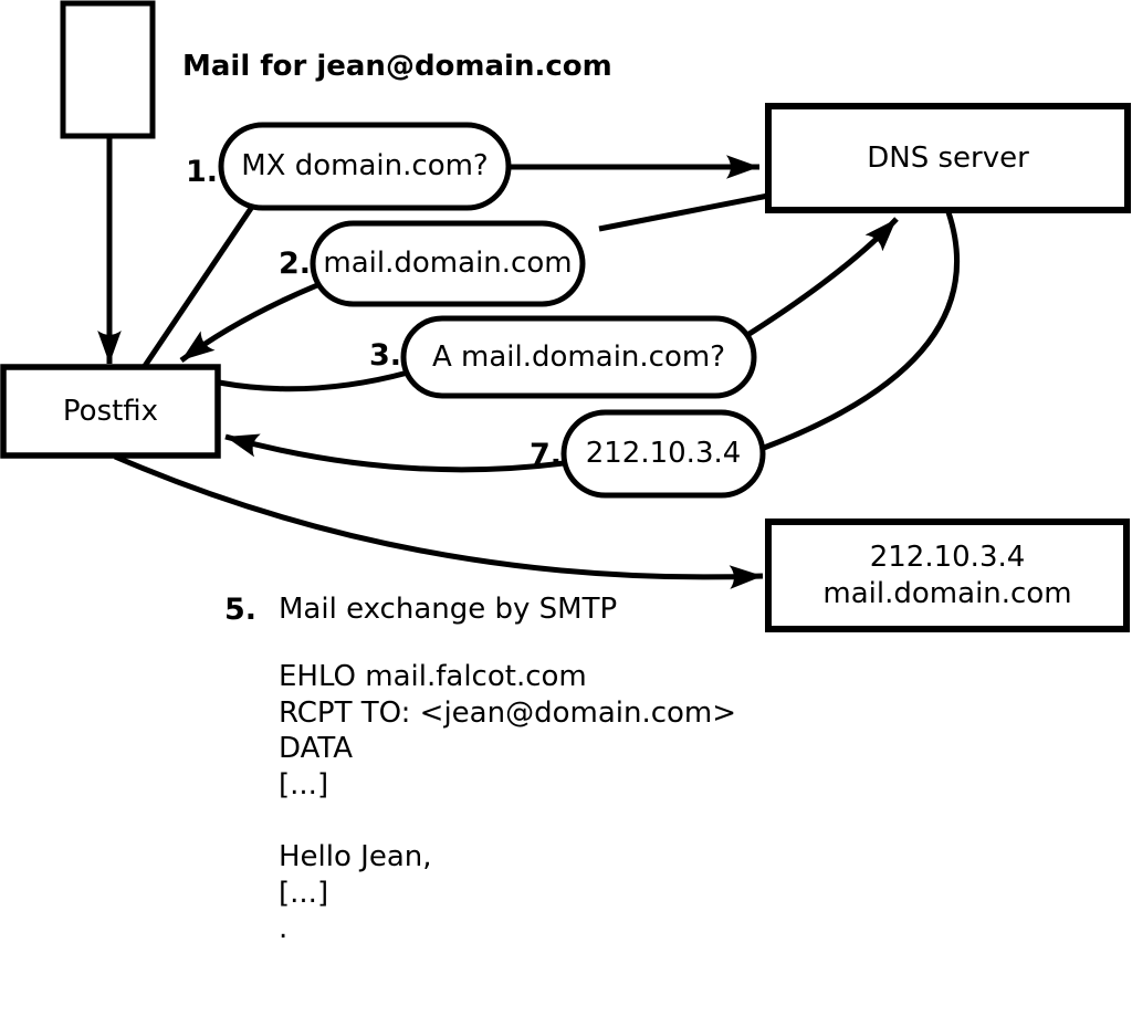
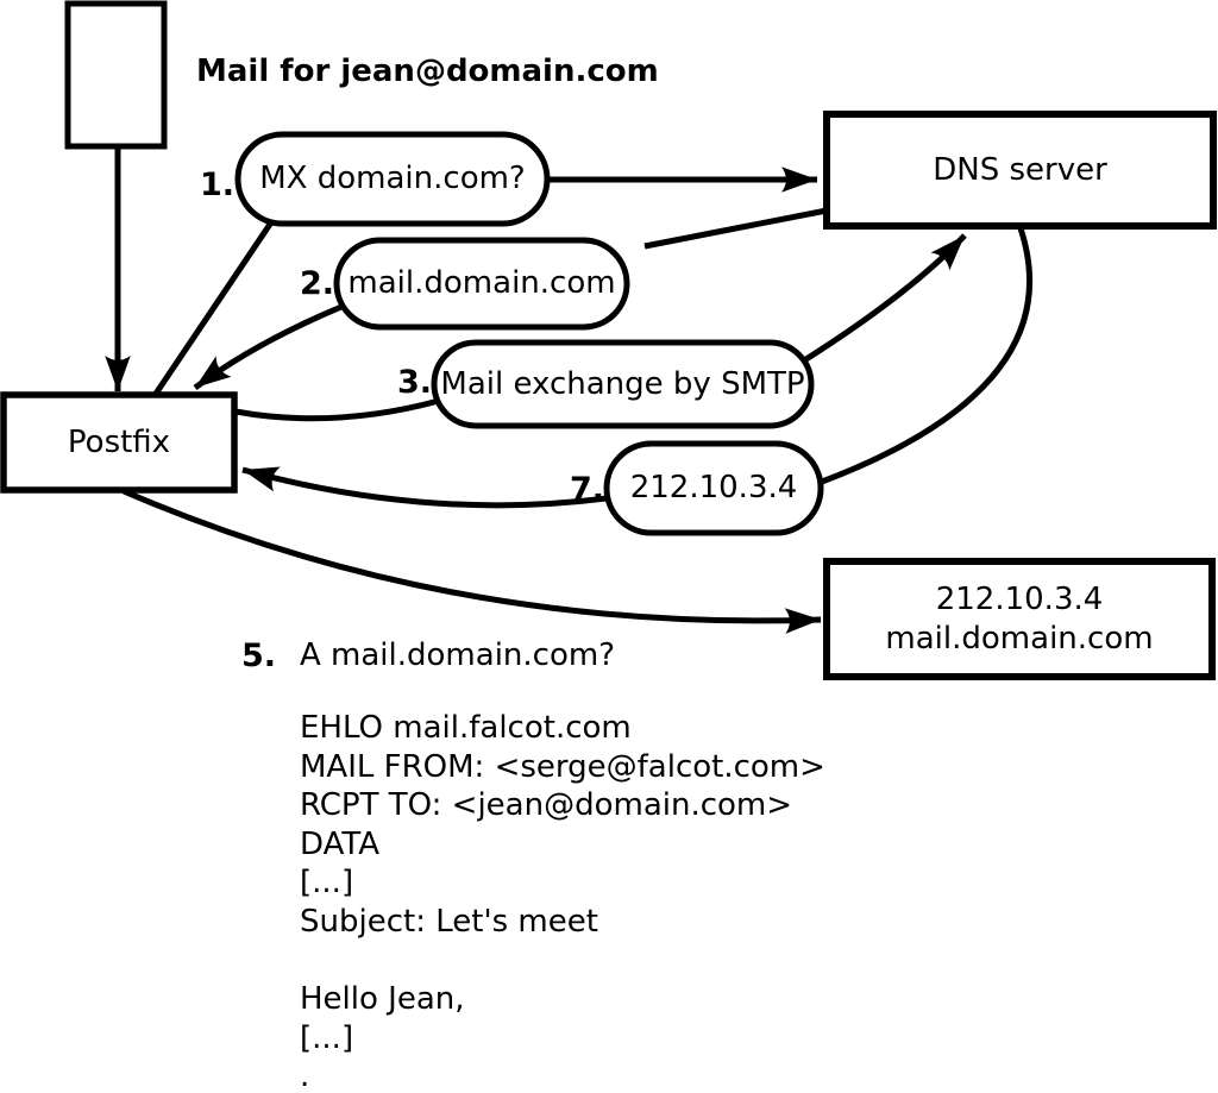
  Mail for jean@domain.com
  Postfix
  DNS server
  212.10.3.4
  mail.domain.com
  1.
  2.
  3.
  7.
  5.
  MX domain.com?
  mail.domain.com
- A mail.domain.com?
+ Mail exchange by SMTP
  212.10.3.4
- Mail exchange by SMTP
+ A mail.domain.com?
  EHLO mail.falcot.com
+ MAIL FROM: <serge@falcot.com>
  RCPT TO: <jean@domain.com>
  DATA
  [...]
+ Subject: Let's meet
  Hello Jean,
  [...]
  .
